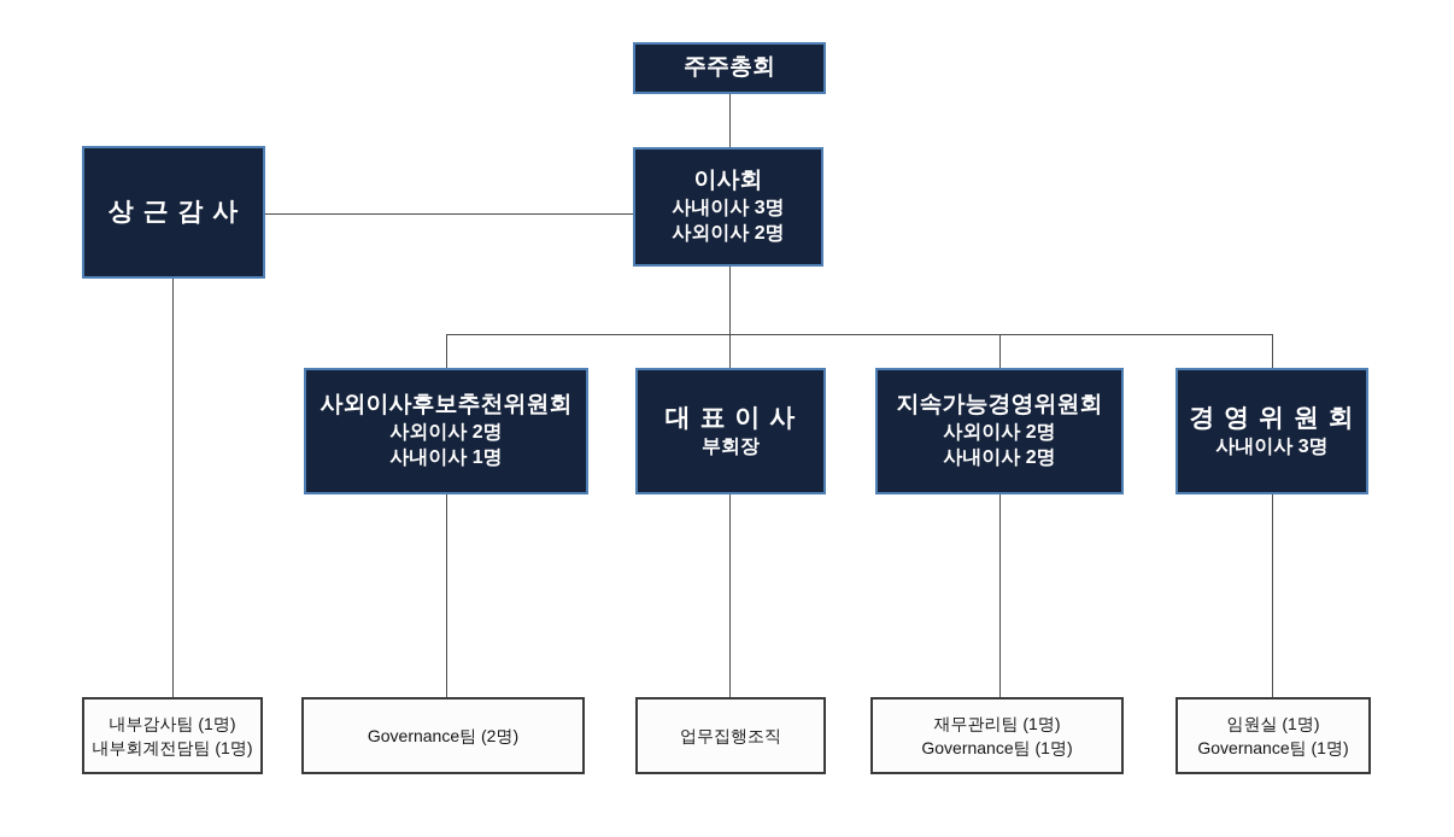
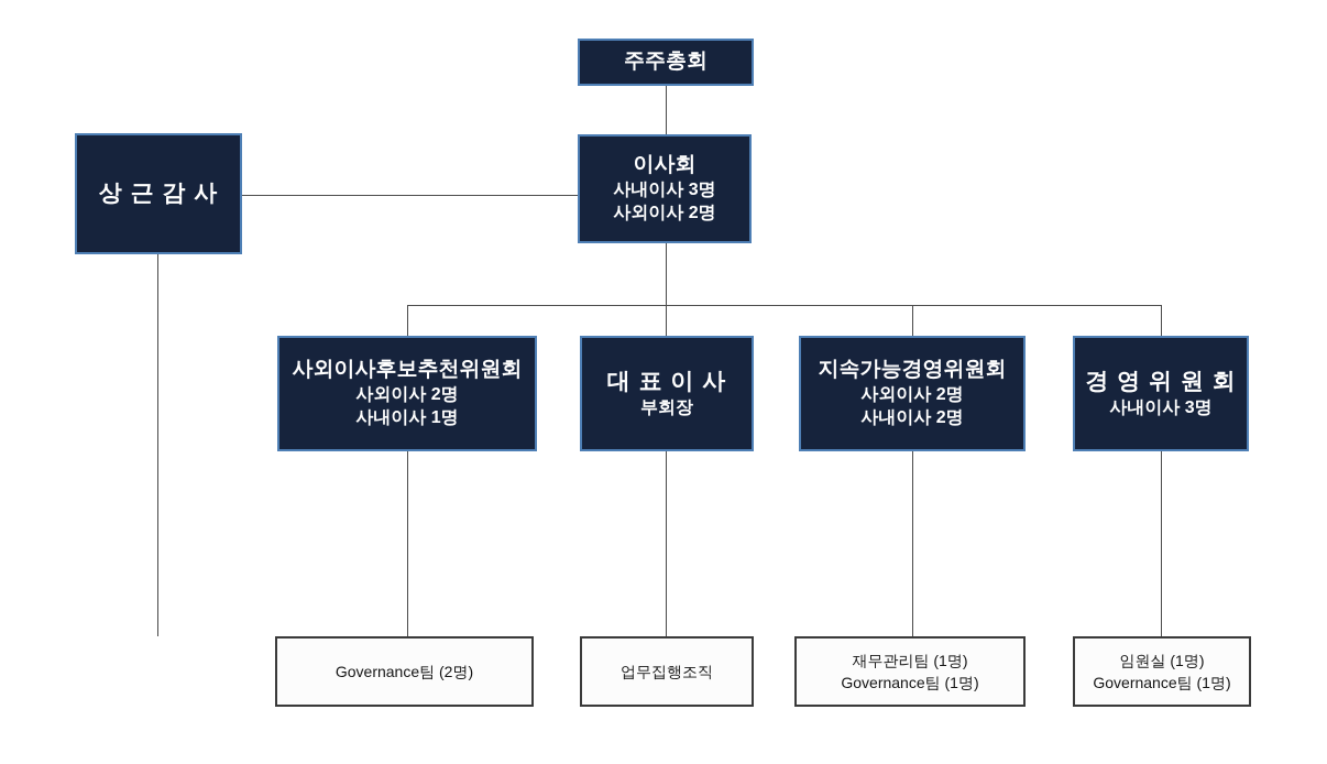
  주주총회
  이사회
  사내이사 3명
  사외이사 2명
  상 근 감 사
  사외이사후보추천위원회
  사외이사 2명
  사내이사 1명
  대 표 이 사
  부회장
  지속가능경영위원회
  사외이사 2명
  사내이사 2명
  경 영 위 원 회
  사내이사 3명
- 내부감사팀 (1명)
- 내부회계전담팀 (1명)
  Governance팀 (2명)
  업무집행조직
  재무관리팀 (1명)
  Governance팀 (1명)
  임원실 (1명)
  Governance팀 (1명)
